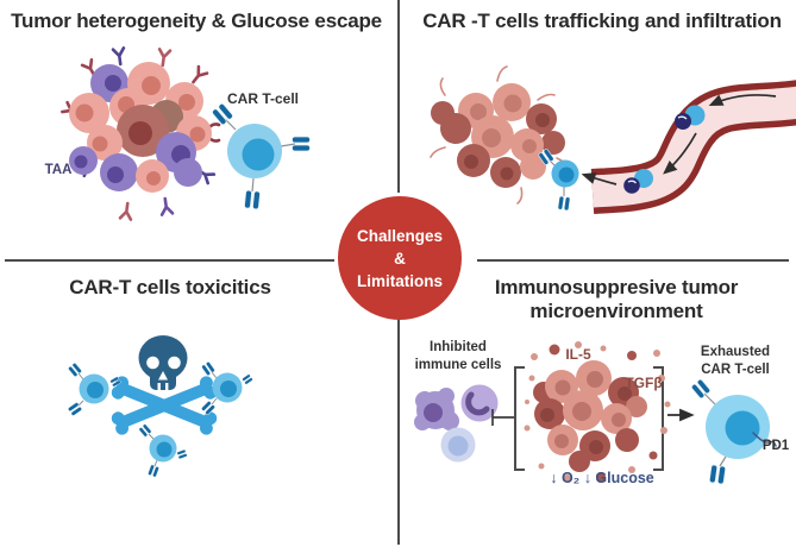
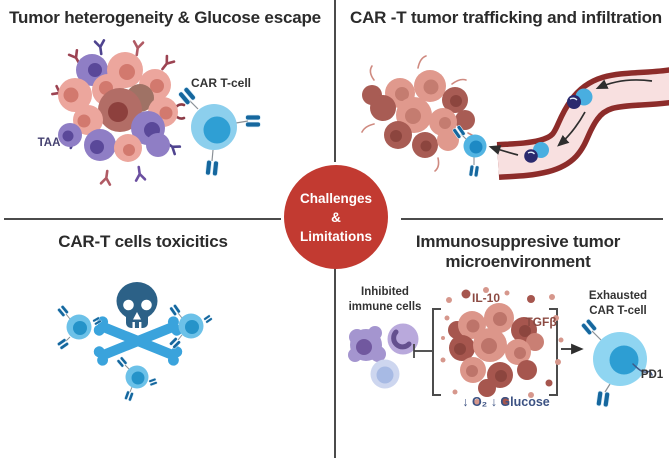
  Challenges
  &
  Limitations
  Tumor heterogeneity & Glucose escape
- CAR -T cells trafficking and infiltration
+ CAR -T tumor trafficking and infiltration
  CAR-T cells toxicitics
  Immunosuppresive tumor
  microenvironment
  CAR T-cell
  TAA
  Inhibited
  immune cells
- IL-5
+ IL-10
  TGFβ
  ↓ O₂ ↓ Glucose
  Exhausted
  CAR T-cell
  PD1
